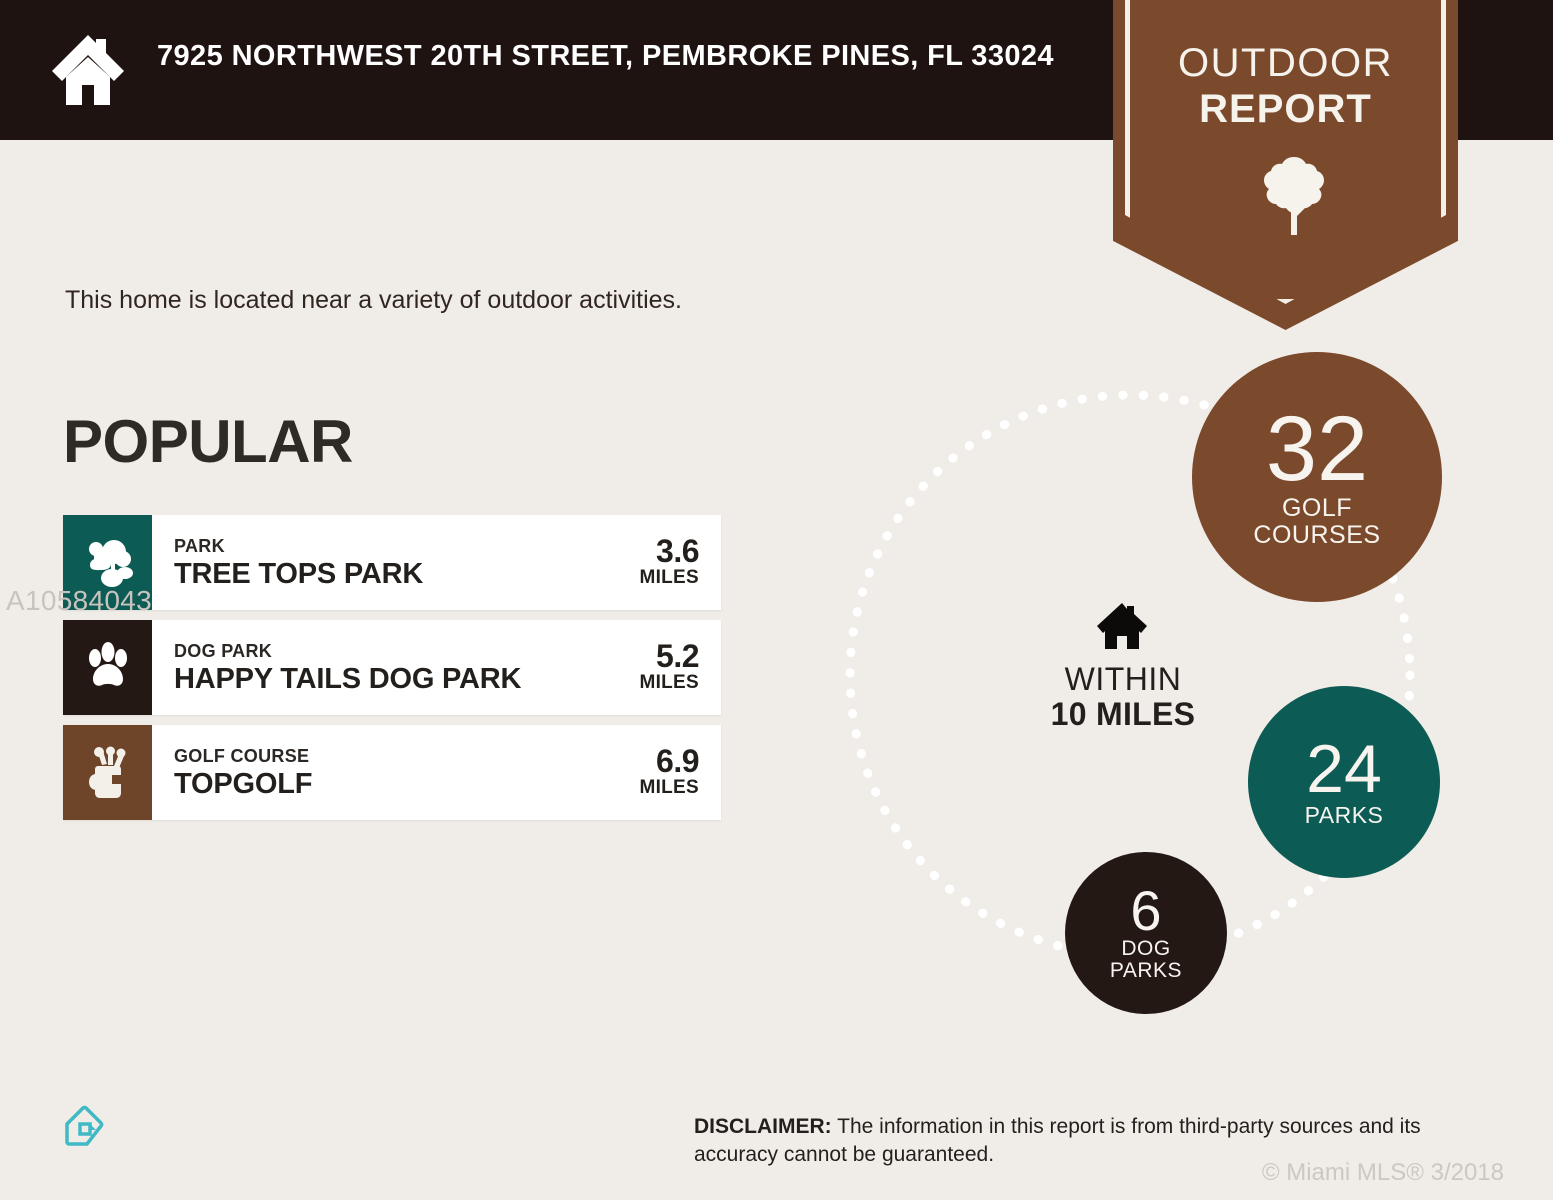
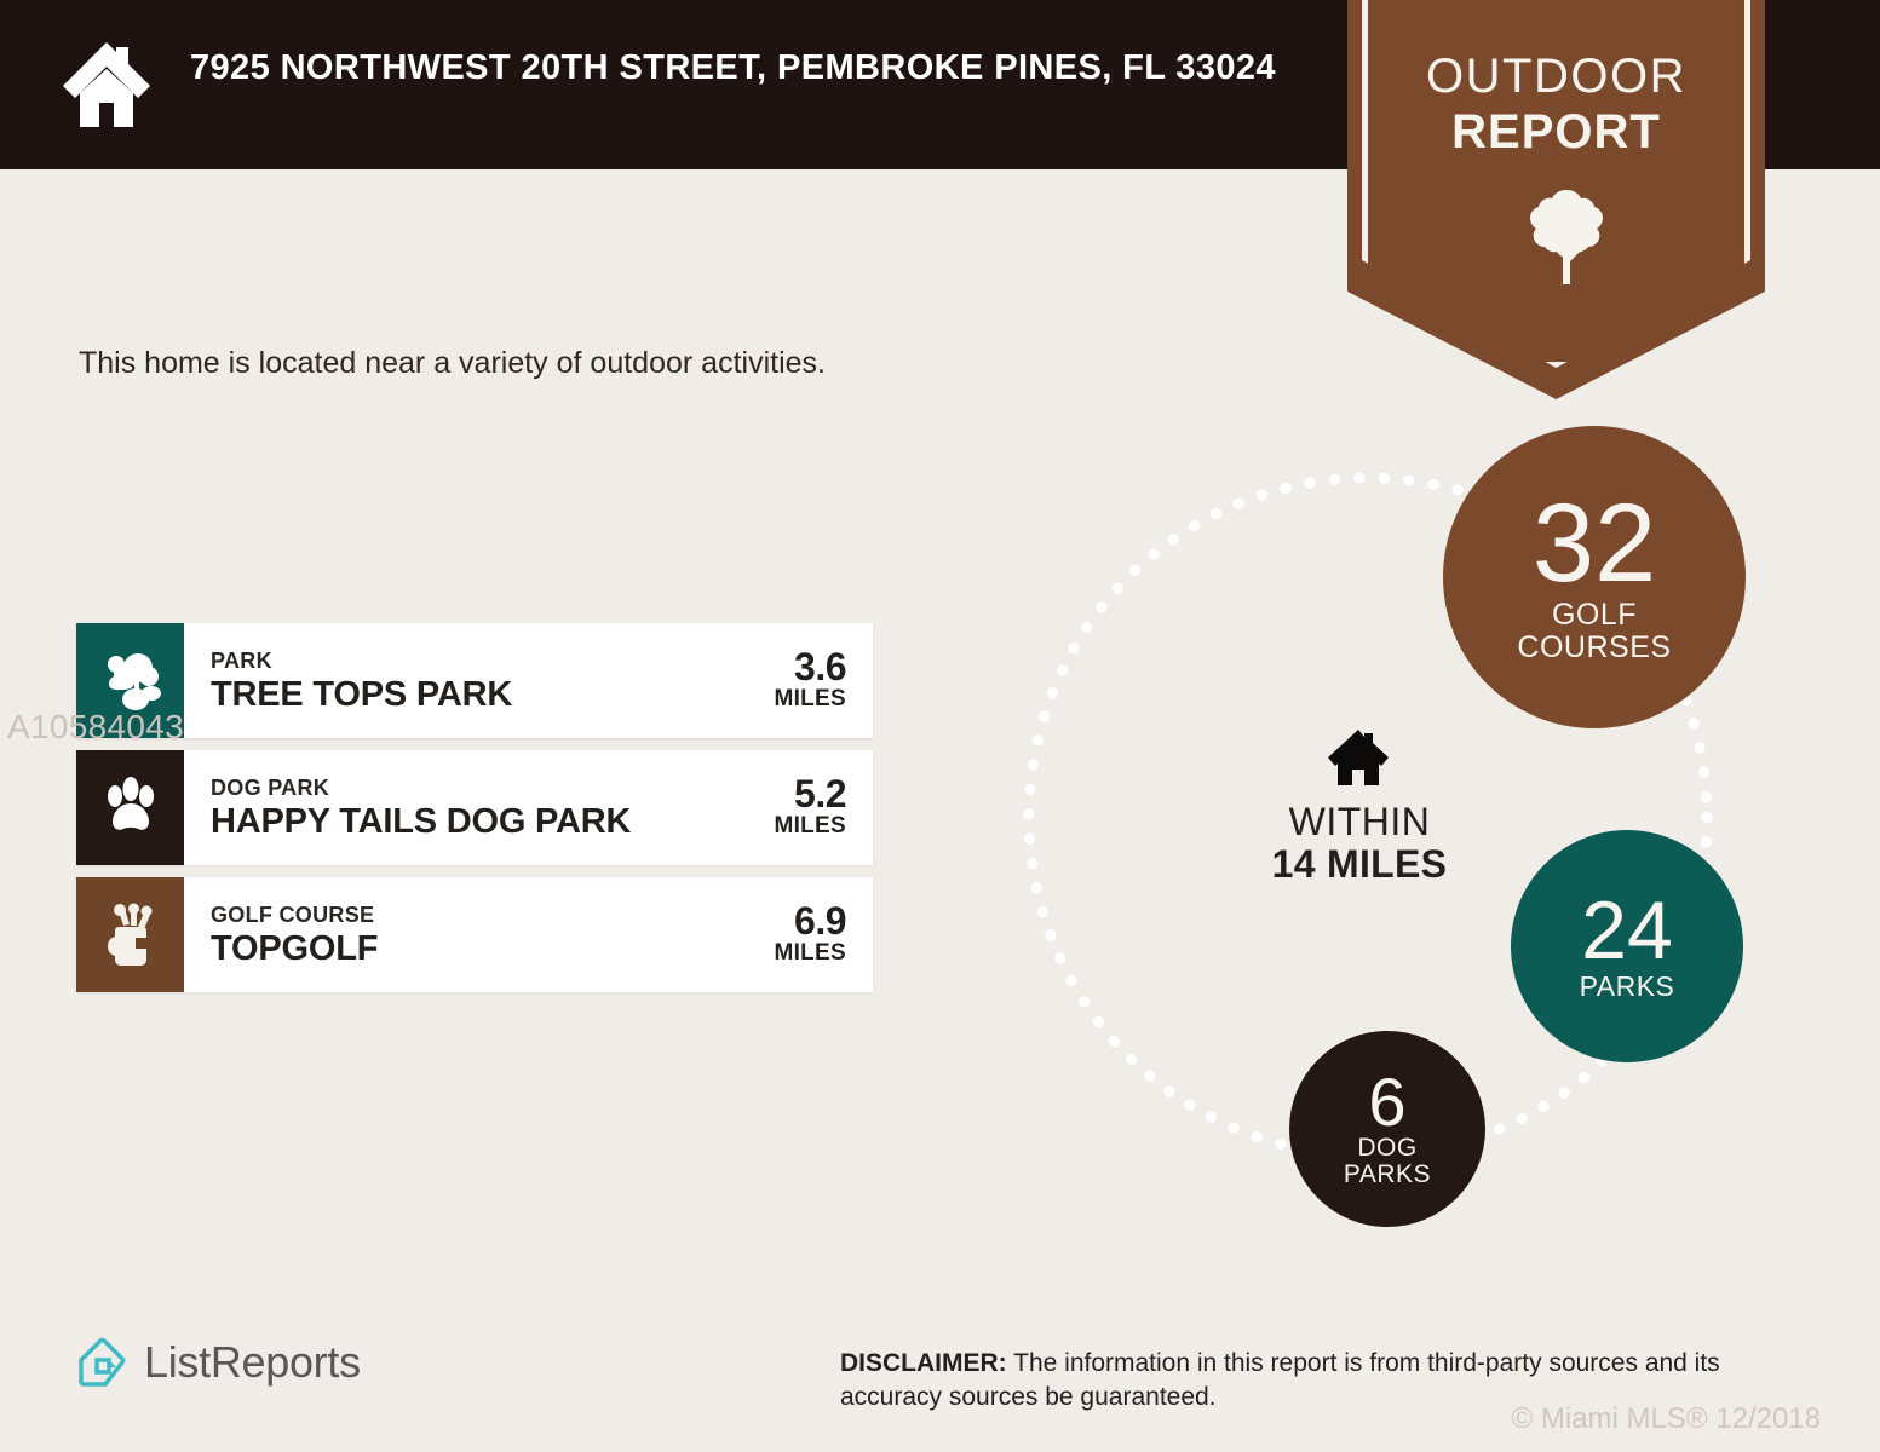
  7925 NORTHWEST 20TH STREET, PEMBROKE PINES, FL 33024
  OUTDOOR
  REPORT
  This home is located near a variety of outdoor activities.
- POPULAR
  PARK
  TREE TOPS PARK
  3.6
  MILES
  DOG PARK
  HAPPY TAILS DOG PARK
  5.2
  MILES
  GOLF COURSE
  TOPGOLF
  6.9
  MILES
  WITHIN
- 10 MILES
+ 14 MILES
  32
  GOLF
  COURSES
  24
  PARKS
  6
  DOG
  PARKS
+ ListReports
- DISCLAIMER: The information in this report is from third-party sources and its accuracy cannot be guaranteed.
+ DISCLAIMER: The information in this report is from third-party sources and its accuracy sources be guaranteed.
- © Miami MLS® 3/2018
+ © Miami MLS® 12/2018
  A10584043
